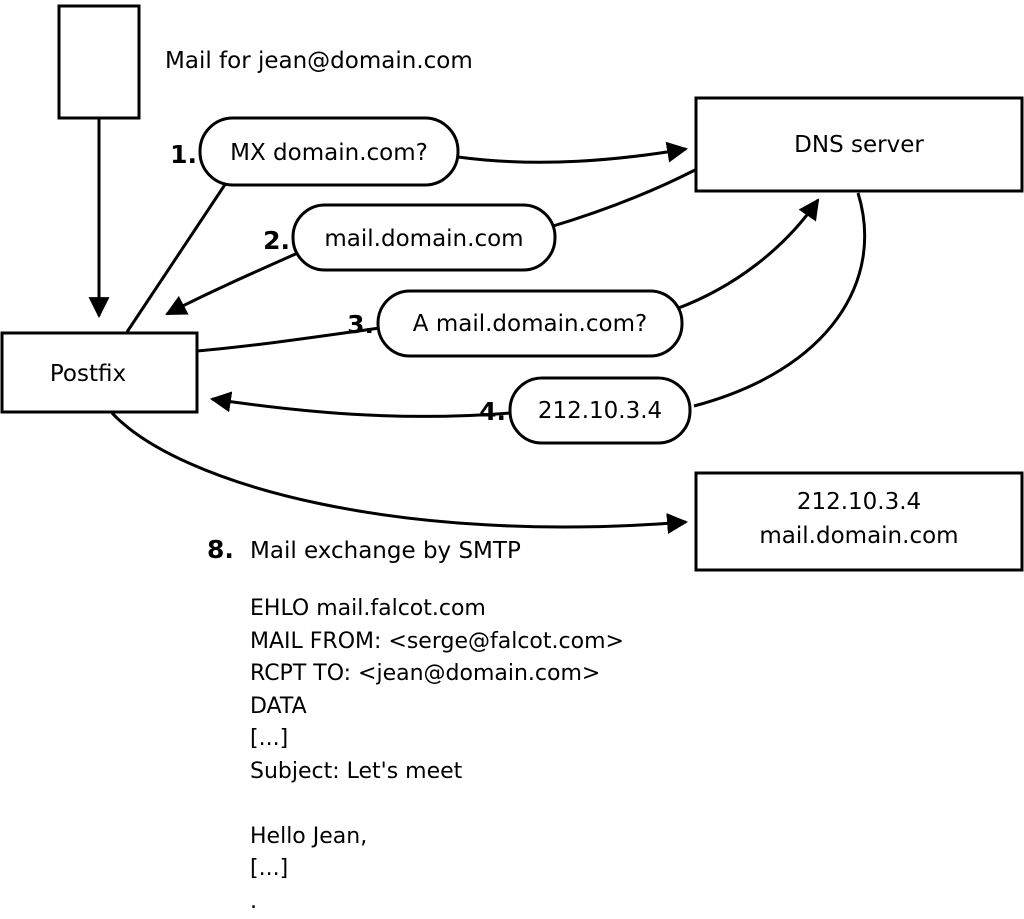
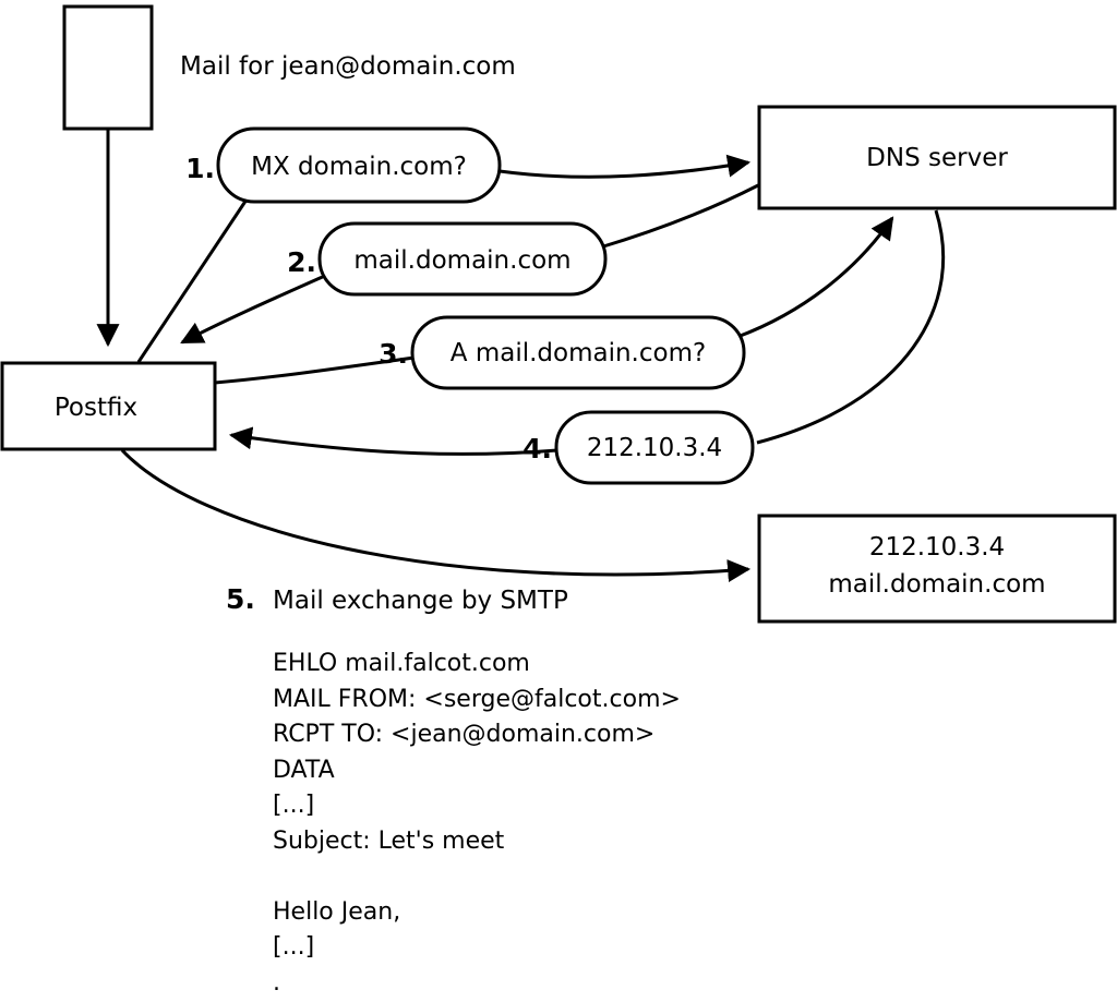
  Mail for jean@domain.com
  Postfix
  DNS server
  212.10.3.4
  mail.domain.com
  1.
  MX domain.com?
  2.
  mail.domain.com
  3.
  A mail.domain.com?
  4.
  212.10.3.4
- 8.
+ 5.
  Mail exchange by SMTP
  EHLO mail.falcot.com
  MAIL FROM: <serge@falcot.com>
  RCPT TO: <jean@domain.com>
  DATA
  [...]
  Subject: Let's meet
  Hello Jean,
  [...]
  .
